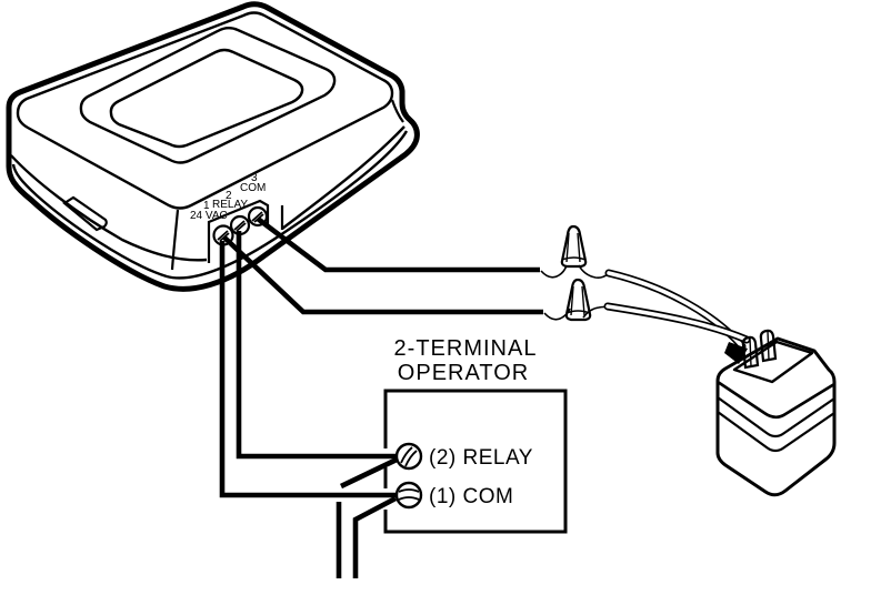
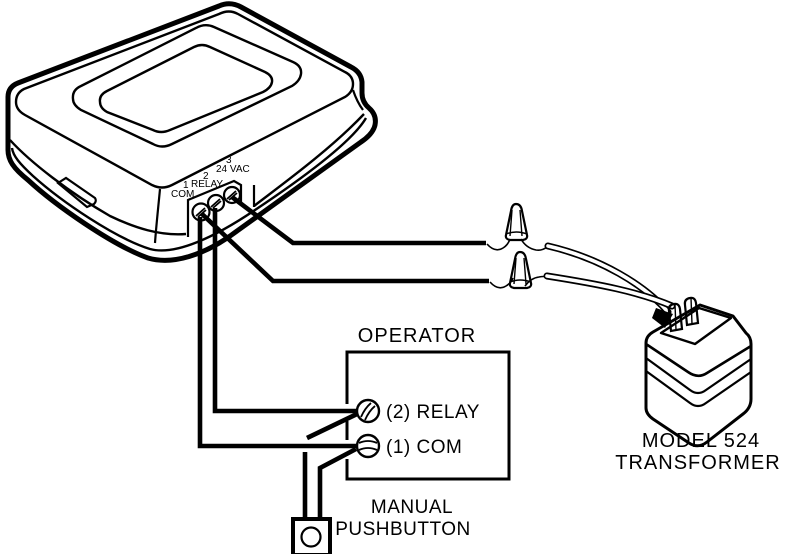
  1
- 24 VAC
+ COM
  2
  RELAY
  3
- COM
+ 24 VAC
- 2-TERMINAL
  OPERATOR
  (2) RELAY
  (1) COM
+ MANUAL
+ PUSHBUTTON
+ MODEL 524
+ TRANSFORMER
